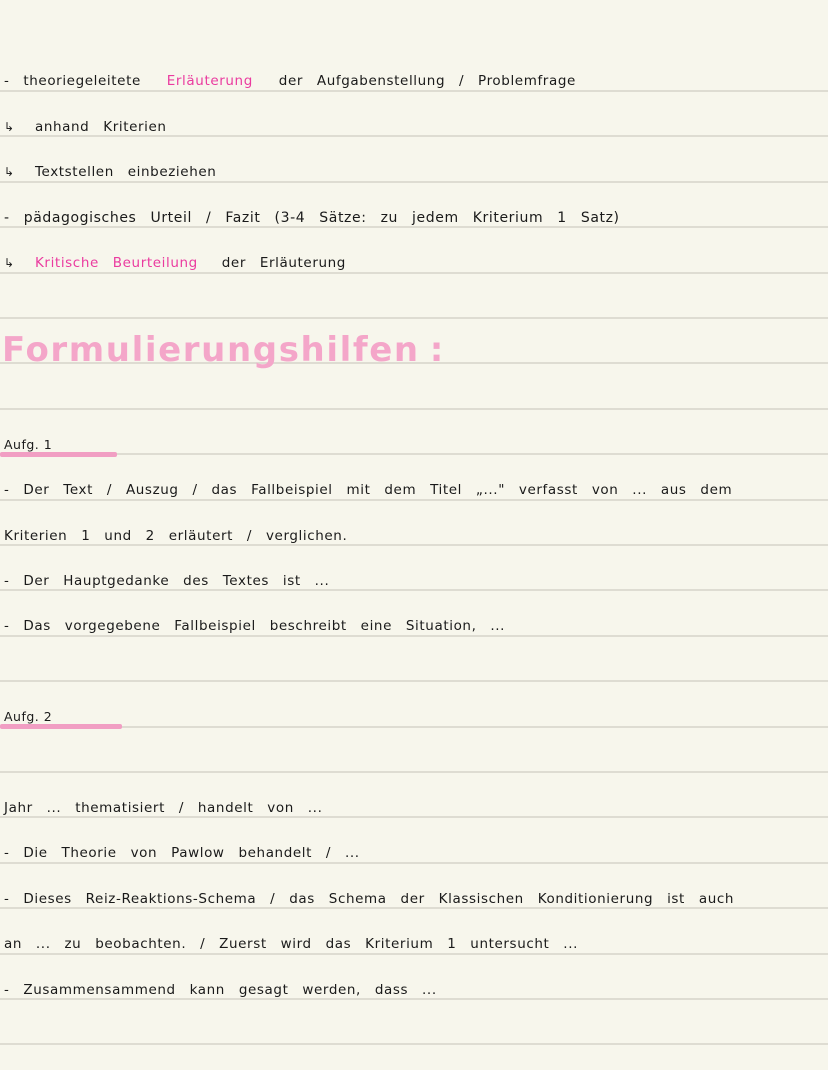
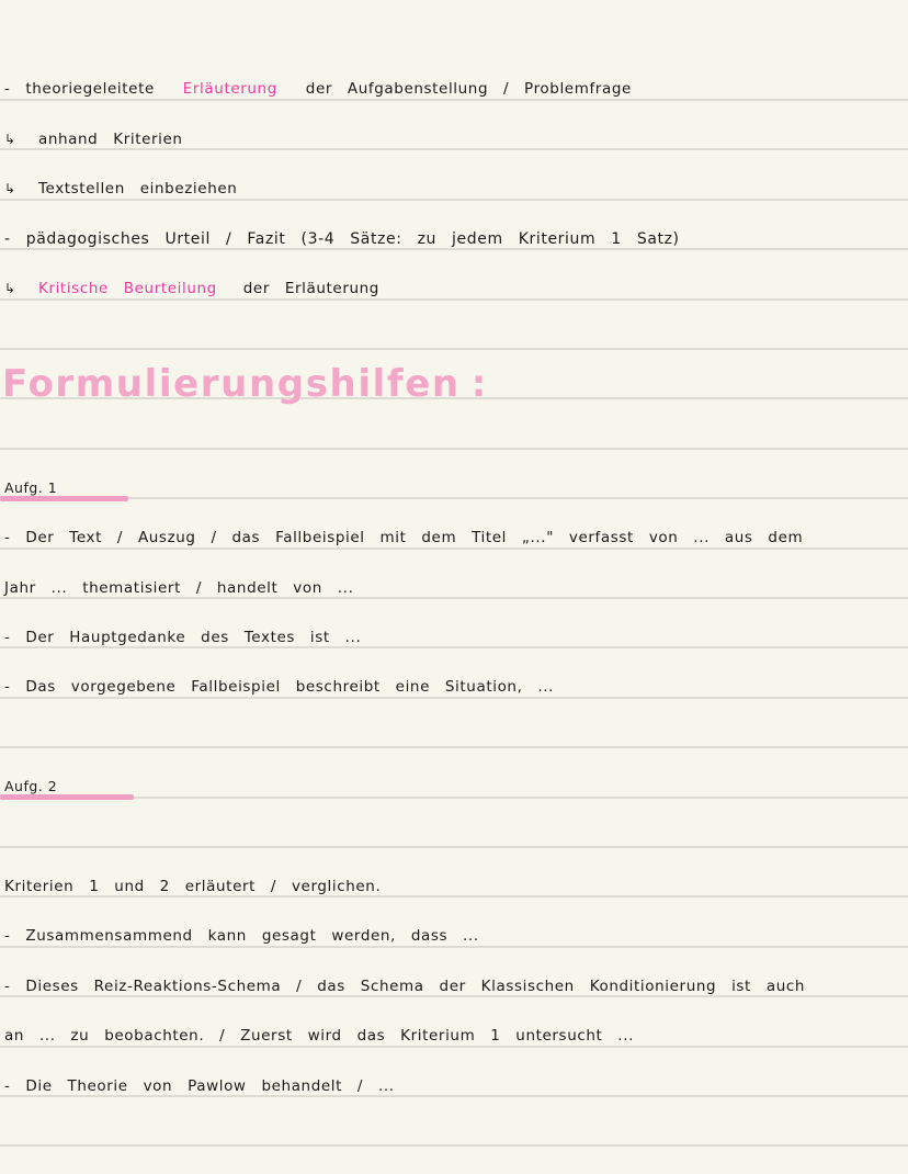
  - theoriegeleitete Erläuterung der Aufgabenstellung / Problemfrage
  ↳ anhand Kriterien
  ↳ Textstellen einbeziehen
  - pädagogisches Urteil / Fazit (3-4 Sätze: zu jedem Kriterium 1 Satz)
  ↳ Kritische Beurteilung der Erläuterung
  Formulierungshilfen :
  Aufg. 1
  - Der Text / Auszug / das Fallbeispiel mit dem Titel „..." verfasst von ... aus dem
- Kriterien 1 und 2 erläutert / verglichen.
+ Jahr ... thematisiert / handelt von ...
  - Der Hauptgedanke des Textes ist ...
  - Das vorgegebene Fallbeispiel beschreibt eine Situation, ...
  Aufg. 2
- Jahr ... thematisiert / handelt von ...
+ Kriterien 1 und 2 erläutert / verglichen.
- - Die Theorie von Pawlow behandelt / ...
+ - Zusammensammend kann gesagt werden, dass ...
  - Dieses Reiz-Reaktions-Schema / das Schema der Klassischen Konditionierung ist auch
  an ... zu beobachten. / Zuerst wird das Kriterium 1 untersucht ...
- - Zusammensammend kann gesagt werden, dass ...
+ - Die Theorie von Pawlow behandelt / ...
